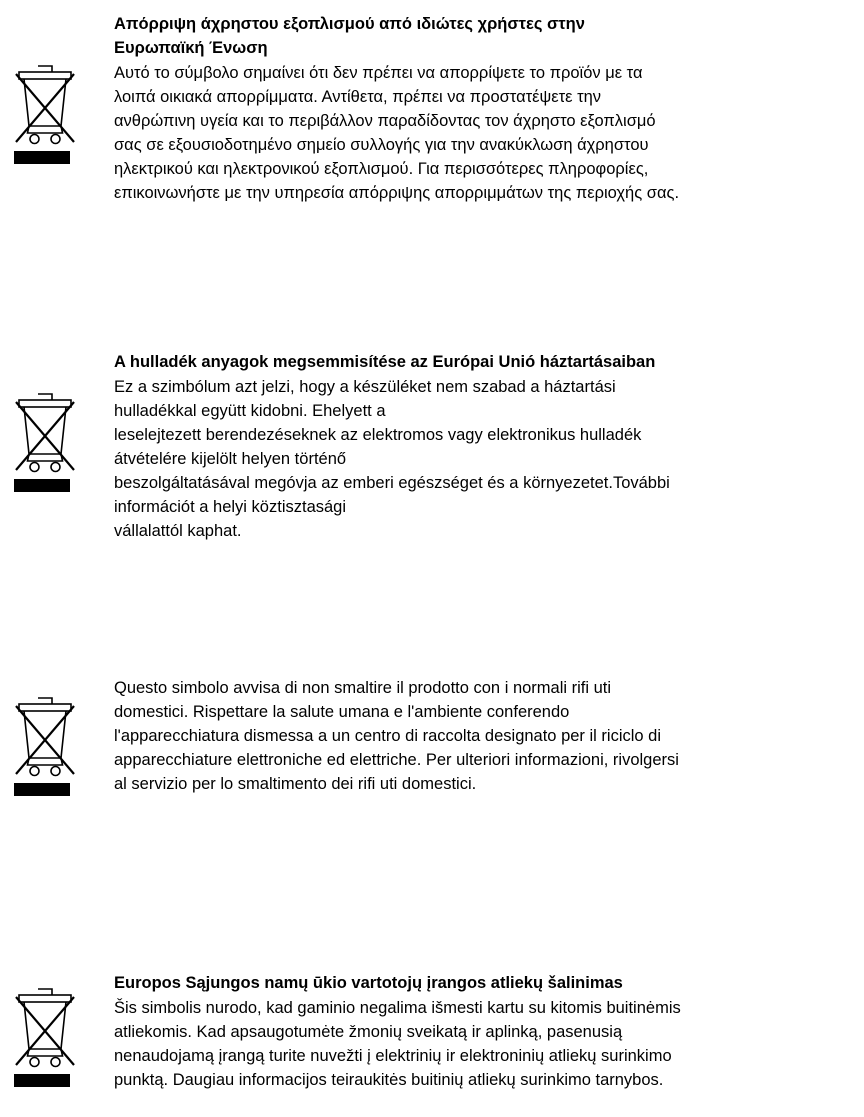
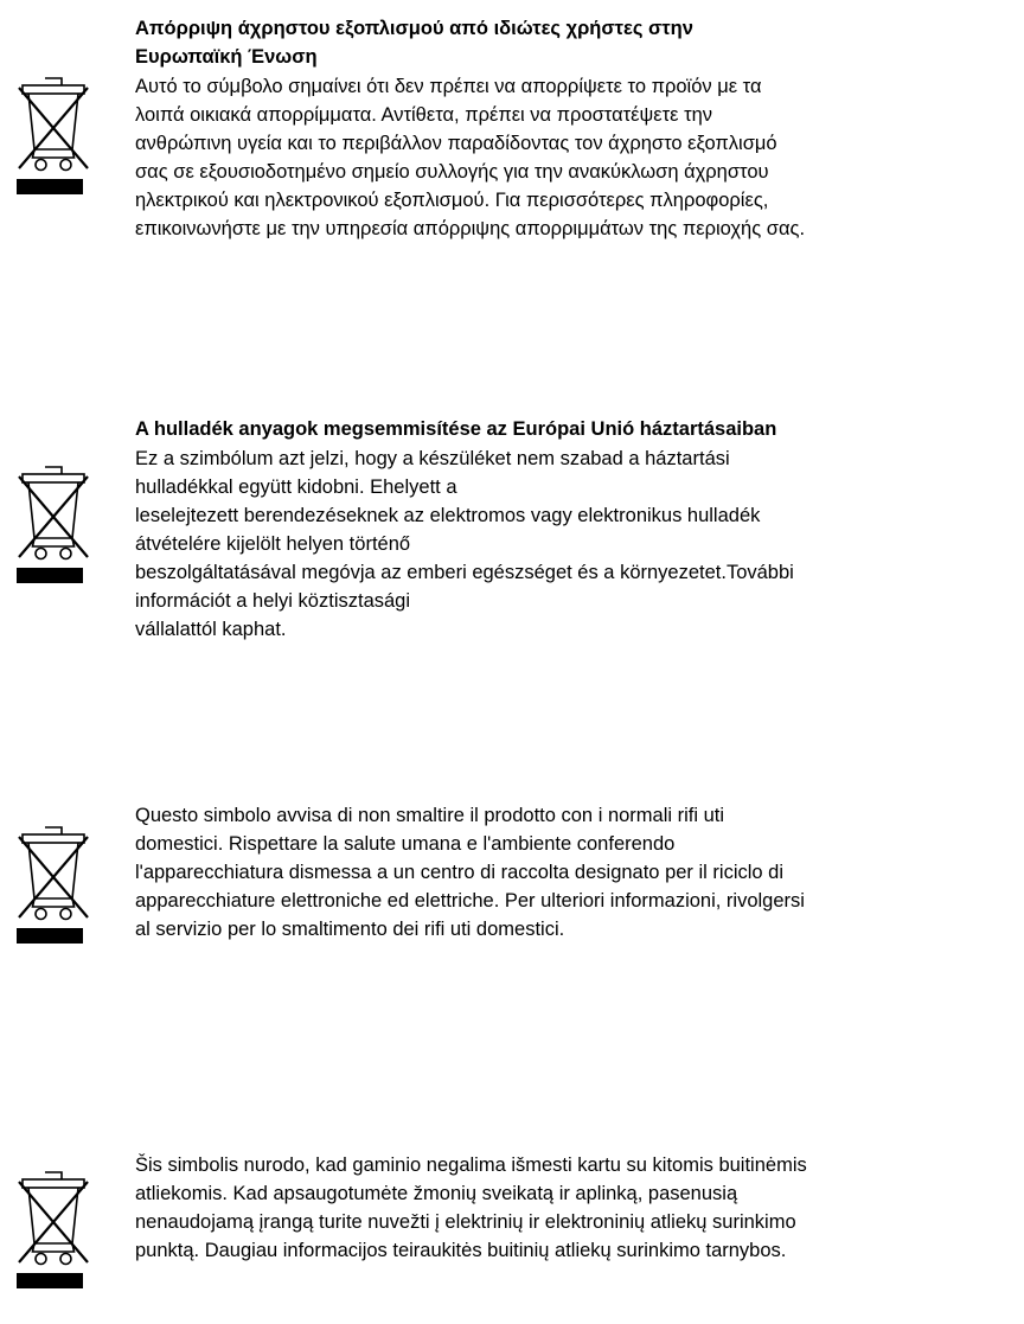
  Απόρριψη άχρηστου εξοπλισμού από ιδιώτες χρήστες στην
  Ευρωπαϊκή Ένωση
  Αυτό το σύμβολο σημαίνει ότι δεν πρέπει να απορρίψετε το προϊόν με τα
  λοιπά οικιακά απορρίμματα. Αντίθετα, πρέπει να προστατέψετε την
  ανθρώπινη υγεία και το περιβάλλον παραδίδοντας τον άχρηστο εξοπλισμό
  σας σε εξουσιοδοτημένο σημείο συλλογής για την ανακύκλωση άχρηστου
  ηλεκτρικού και ηλεκτρονικού εξοπλισμού. Για περισσότερες πληροφορίες,
  επικοινωνήστε με την υπηρεσία απόρριψης απορριμμάτων της περιοχής σας.
  A hulladék anyagok megsemmisítése az Európai Unió háztartásaiban
  Ez a szimbólum azt jelzi, hogy a készüléket nem szabad a háztartási
  hulladékkal együtt kidobni. Ehelyett a
  leselejtezett berendezéseknek az elektromos vagy elektronikus hulladék
  átvételére kijelölt helyen történő
  beszolgáltatásával megóvja az emberi egészséget és a környezetet.További
  információt a helyi köztisztasági
  vállalattól kaphat.
  Questo simbolo avvisa di non smaltire il prodotto con i normali rifi uti
  domestici. Rispettare la salute umana e l'ambiente conferendo
  l'apparecchiatura dismessa a un centro di raccolta designato per il riciclo di
  apparecchiature elettroniche ed elettriche. Per ulteriori informazioni, rivolgersi
  al servizio per lo smaltimento dei rifi uti domestici.
- Europos Sąjungos namų ūkio vartotojų įrangos atliekų šalinimas
  Šis simbolis nurodo, kad gaminio negalima išmesti kartu su kitomis buitinėmis
  atliekomis. Kad apsaugotumėte žmonių sveikatą ir aplinką, pasenusią
  nenaudojamą įrangą turite nuvežti į elektrinių ir elektroninių atliekų surinkimo
  punktą. Daugiau informacijos teiraukitės buitinių atliekų surinkimo tarnybos.
